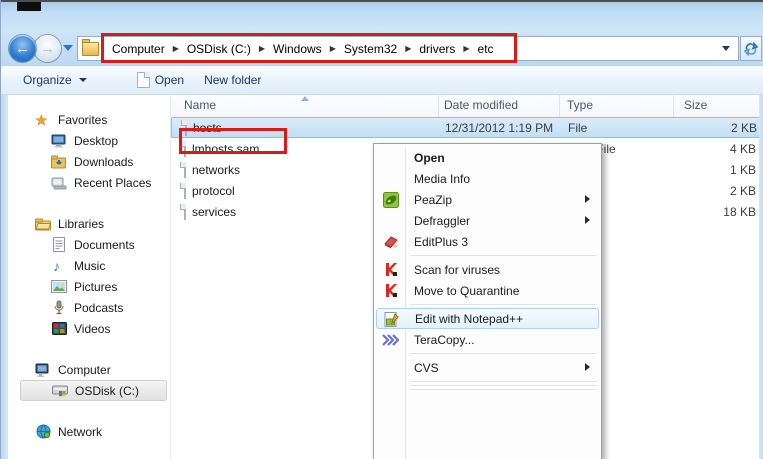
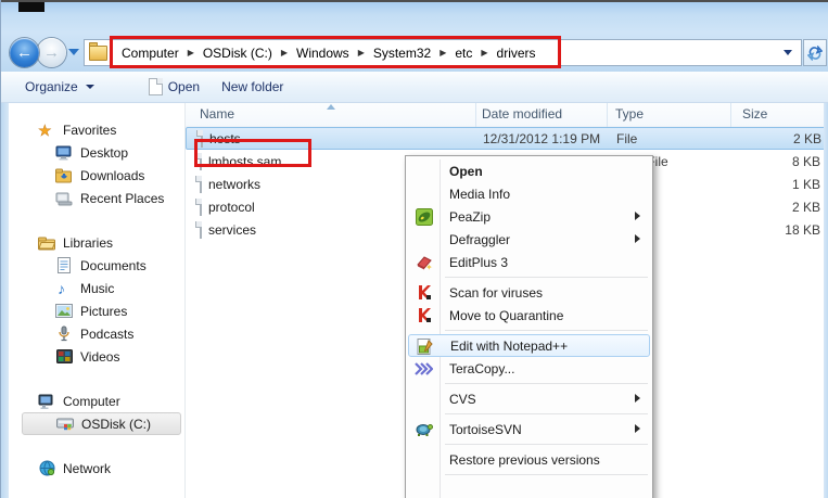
  ←
  →
  Computer
  ▶
  OSDisk (C:)
  ▶
  Windows
  ▶
  System32
  ▶
- drivers
+ etc
  ▶
- etc
+ drivers
  Organize
  Open
  New folder
  ★
  Favorites
  Desktop
  Downloads
  Recent Places
  Libraries
  Documents
  ♪
  Music
  Pictures
  Podcasts
  Videos
  Computer
  OSDisk (C:)
  Network
  Name
  Date modified
  Type
  Size
  hosts
  12/31/2012 1:19 PM
  File
  2 KB
  lmhosts.sam
- 4 KB
+ 8 KB
  networks
  1 KB
  protocol
  2 KB
  services
  18 KB
  Open
  Media Info
  PeaZip
  Defraggler
  ✦
  EditPlus 3
  Scan for viruses
  Move to Quarantine
  Edit with Notepad++
  TeraCopy...
  CVS
+ TortoiseSVN
+ Restore previous versions
